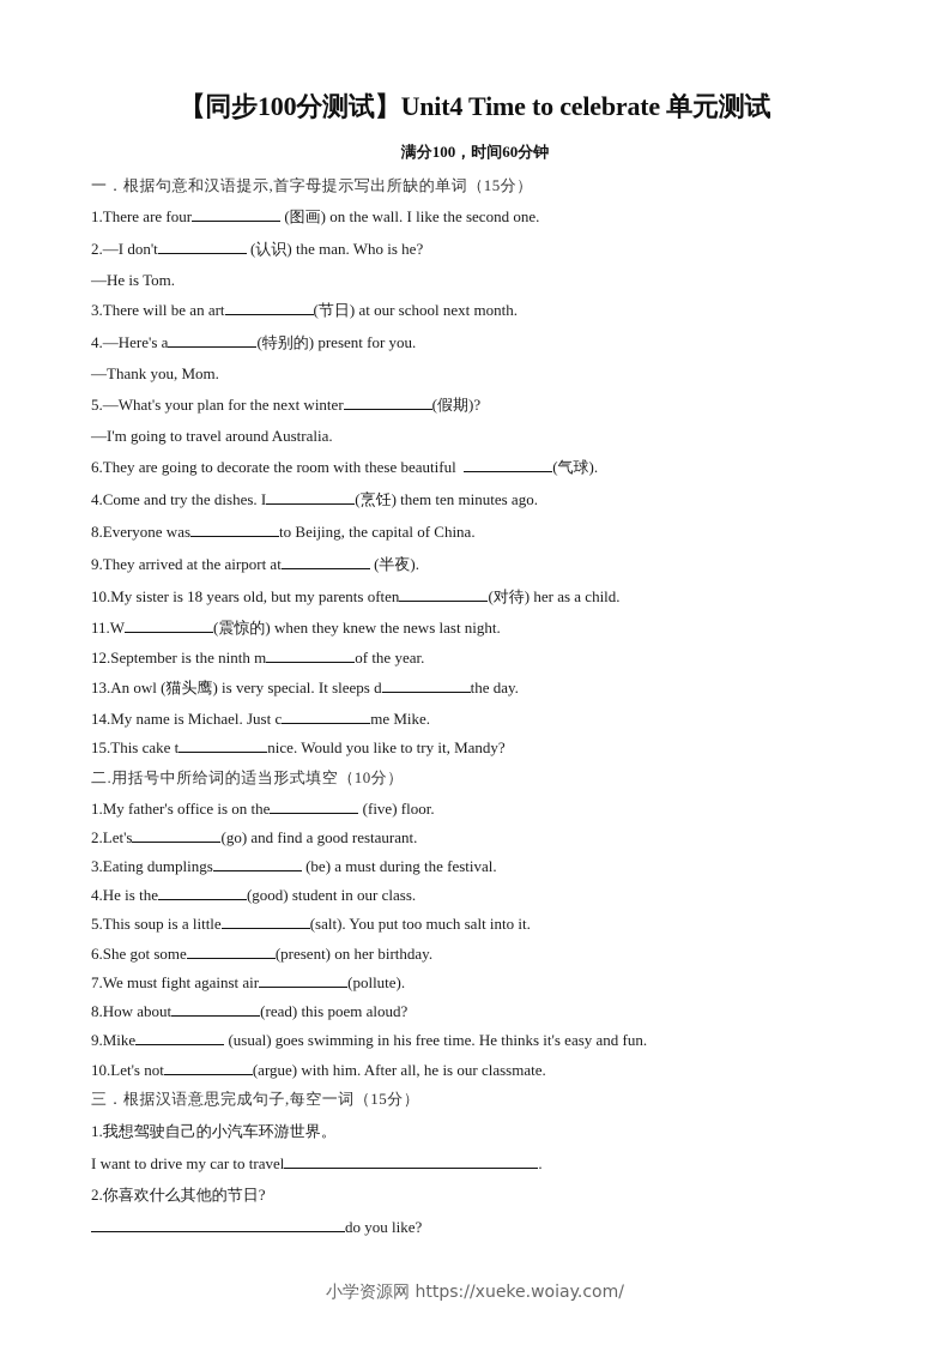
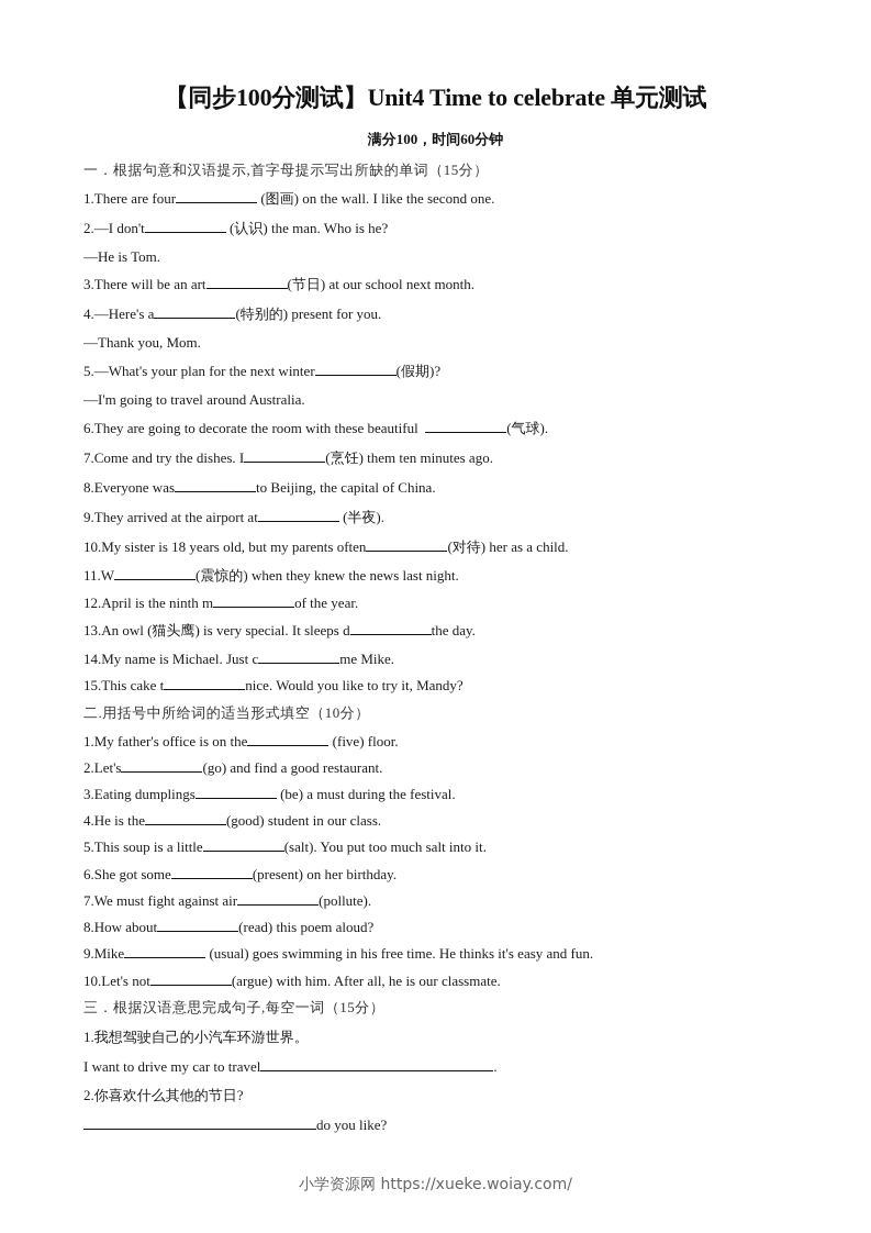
  【同步100分测试】Unit4 Time to celebrate 单元测试
  满分100，时间60分钟
  一．根据句意和汉语提示,首字母提示写出所缺的单词（15分）
  1.There are four (图画) on the wall. I like the second one.
  2.—I don't (认识) the man. Who is he?
  —He is Tom.
  3.There will be an art (节日) at our school next month.
  4.—Here's a (特别的) present for you.
  —Thank you, Mom.
  5.—What's your plan for the next winter (假期)?
  —I'm going to travel around Australia.
  6.They are going to decorate the room with these beautiful (气球).
- 4.Come and try the dishes. I (烹饪) them ten minutes ago.
+ 7.Come and try the dishes. I (烹饪) them ten minutes ago.
  8.Everyone was to Beijing, the capital of China.
  9.They arrived at the airport at (半夜).
  10.My sister is 18 years old, but my parents often (对待) her as a child.
  11.W (震惊的) when they knew the news last night.
- 12.September is the ninth m of the year.
+ 12.April is the ninth m of the year.
  13.An owl (猫头鹰) is very special. It sleeps d the day.
  14.My name is Michael. Just c me Mike.
  15.This cake t nice. Would you like to try it, Mandy?
  二.用括号中所给词的适当形式填空（10分）
  1.My father's office is on the (five) floor.
  2.Let's (go) and find a good restaurant.
  3.Eating dumplings (be) a must during the festival.
  4.He is the (good) student in our class.
  5.This soup is a little (salt). You put too much salt into it.
  6.She got some (present) on her birthday.
  7.We must fight against air (pollute).
  8.How about (read) this poem aloud?
  9.Mike (usual) goes swimming in his free time. He thinks it's easy and fun.
  10.Let's not (argue) with him. After all, he is our classmate.
  三．根据汉语意思完成句子,每空一词（15分）
  1.我想驾驶自己的小汽车环游世界。
  I want to drive my car to travel .
  2.你喜欢什么其他的节日?
  do you like?
  小学资源网 https://xueke.woiay.com/
